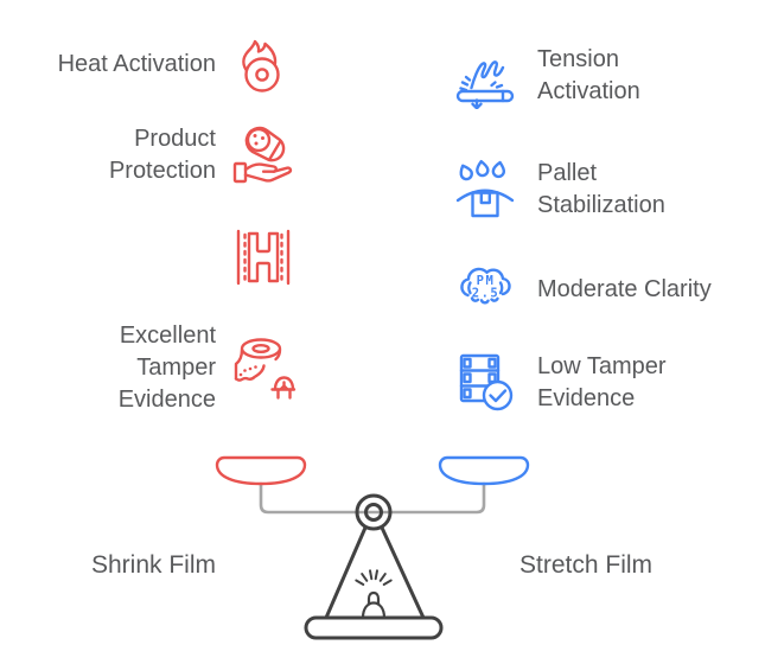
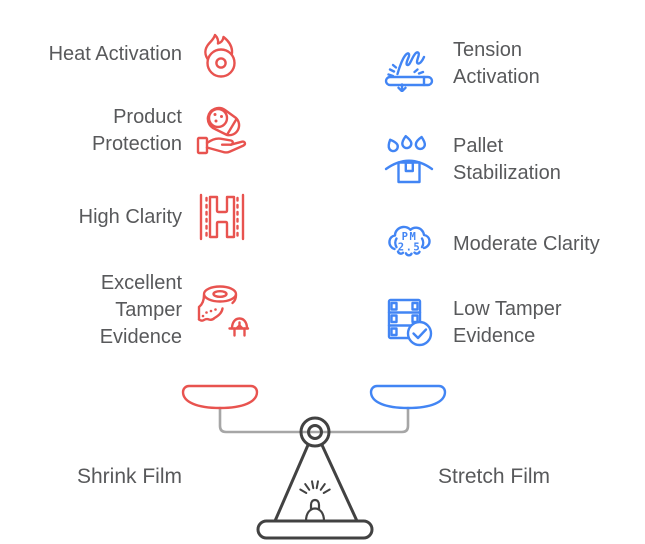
  Heat Activation
  Product
  Protection
+ High Clarity
  Excellent
  Tamper
  Evidence
  Tension
  Activation
  Pallet
  Stabilization
  PM
  2.5
  Moderate Clarity
  Low Tamper
  Evidence
  Shrink Film
  Stretch Film
